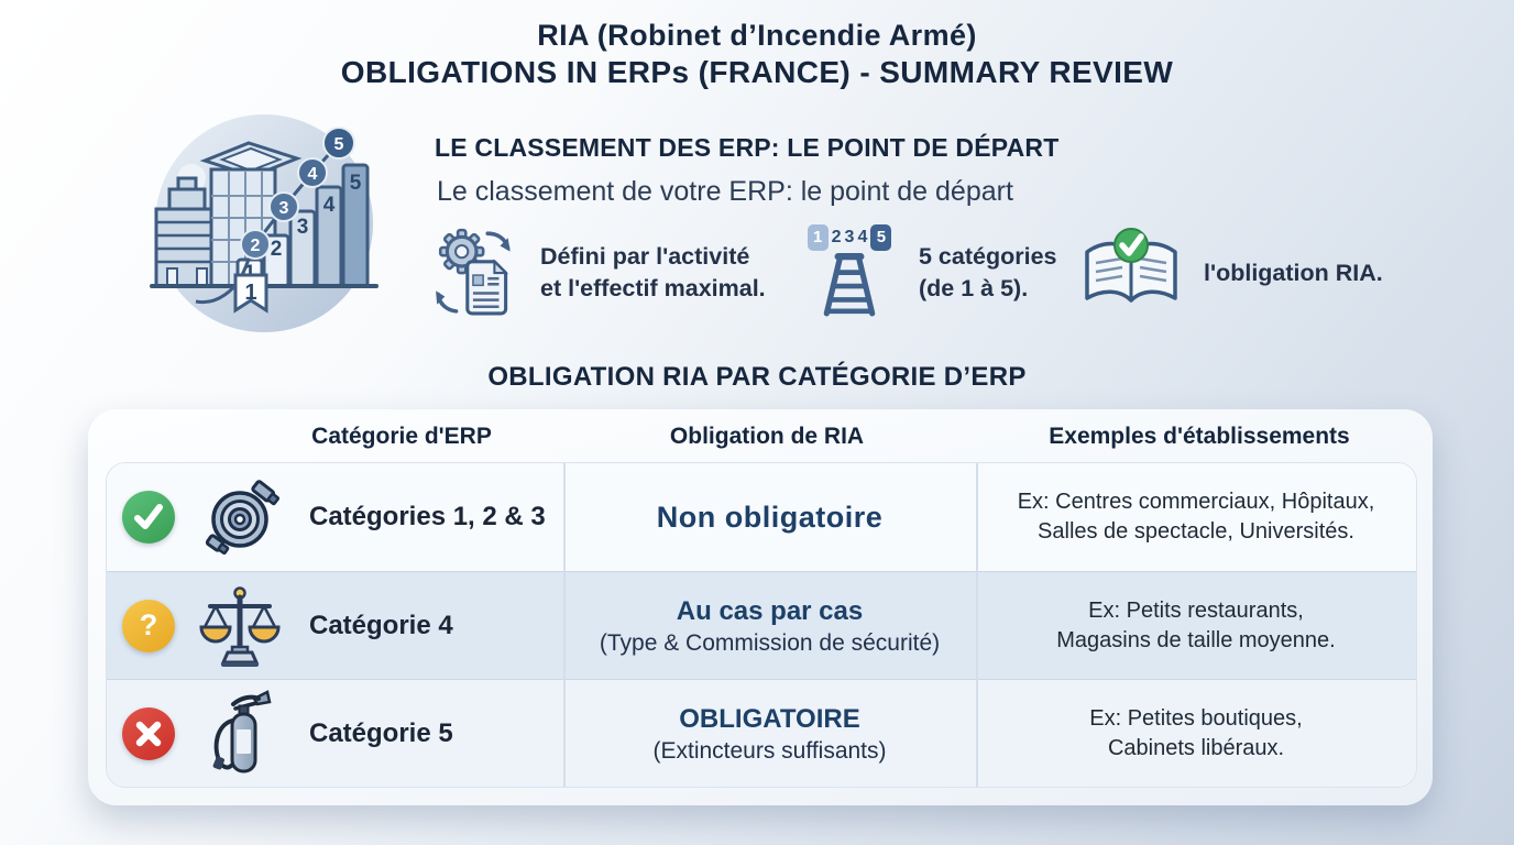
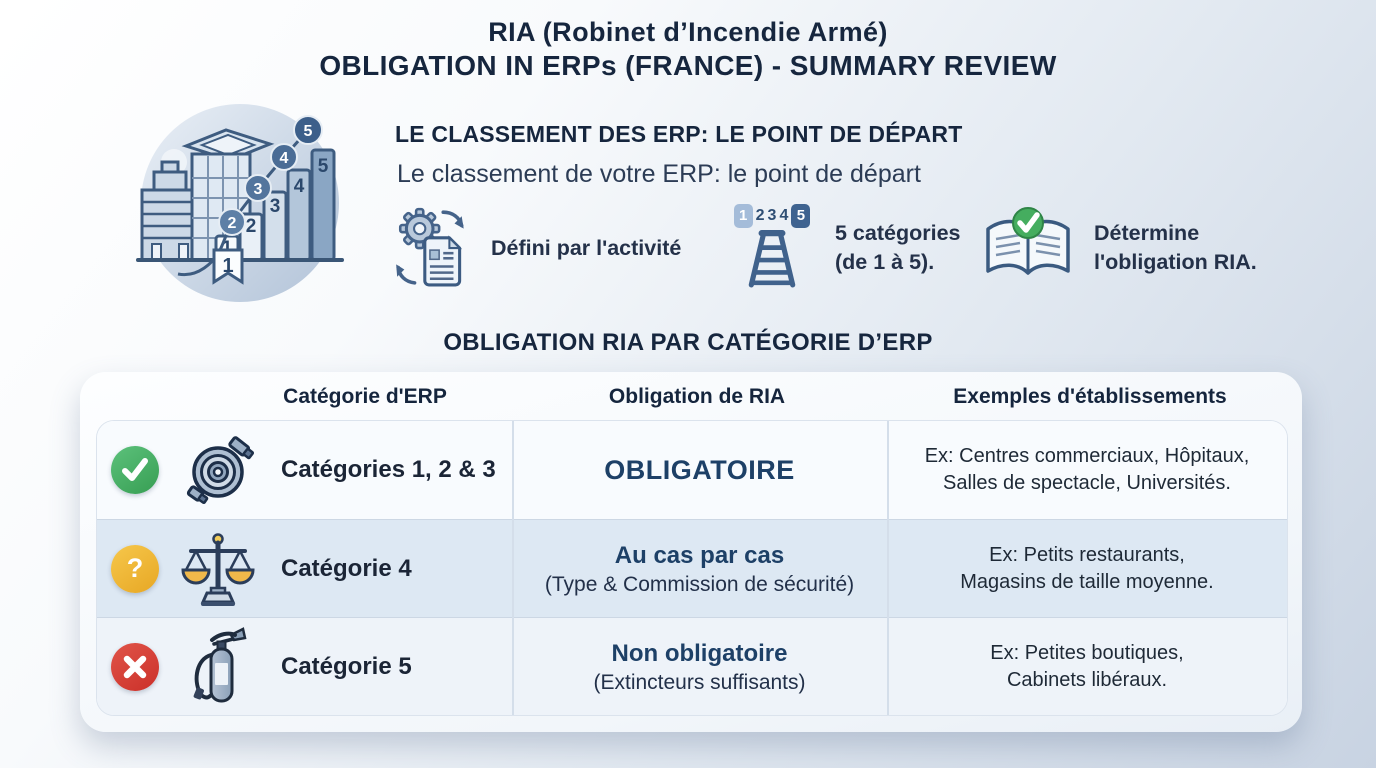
  RIA (Robinet d’Incendie Armé)
- OBLIGATIONS IN ERPs (FRANCE) - SUMMARY REVIEW
+ OBLIGATION IN ERPs (FRANCE) - SUMMARY REVIEW
  2
  3
  4
  5
  2
  3
  4
  5
  1
  LE CLASSEMENT DES ERP: LE POINT DE DÉPART
  Le classement de votre ERP: le point de départ
  Défini par l'activité
- et l'effectif maximal.
  1
  2
  3
  4
  5
  5 catégories
  (de 1 à 5).
+ Détermine
  l'obligation RIA.
  OBLIGATION RIA PAR CATÉGORIE D’ERP
  Catégorie d'ERP
  Obligation de RIA
  Exemples d'établissements
  Catégories 1, 2 & 3
- Non obligatoire
+ OBLIGATOIRE
  Ex: Centres commerciaux, Hôpitaux,
  Salles de spectacle, Universités.
  ?
  Catégorie 4
  Au cas par cas
  (Type & Commission de sécurité)
  Ex: Petits restaurants,
  Magasins de taille moyenne.
  Catégorie 5
- OBLIGATOIRE
+ Non obligatoire
  (Extincteurs suffisants)
  Ex: Petites boutiques,
  Cabinets libéraux.
